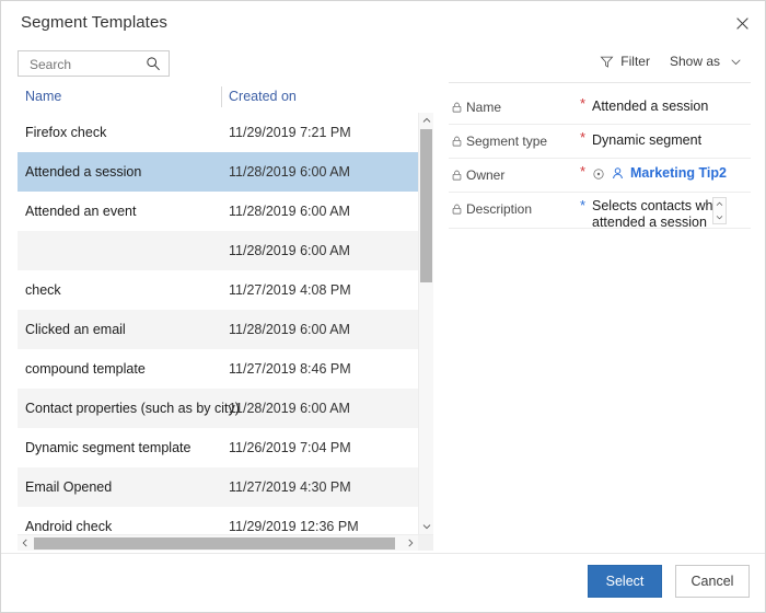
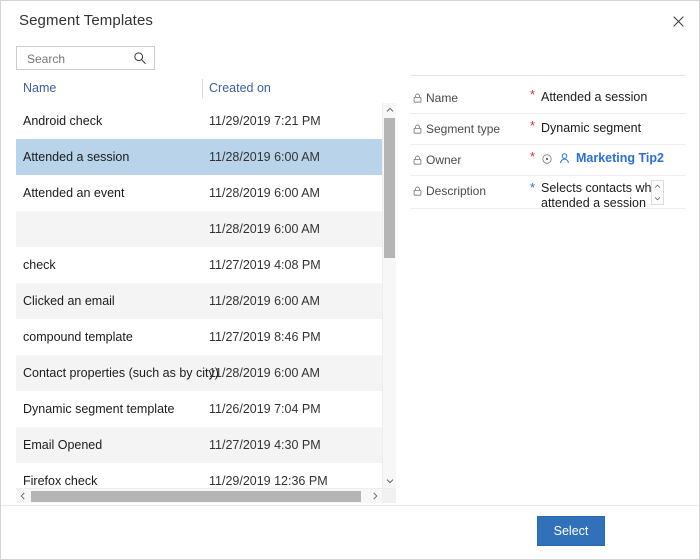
  Segment Templates
  Search
- Filter
- Show as
  Name
  Created on
- Firefox check
+ Android check
  11/29/2019 7:21 PM
  Attended a session
  11/28/2019 6:00 AM
  Attended an event
  11/28/2019 6:00 AM
  11/28/2019 6:00 AM
  check
  11/27/2019 4:08 PM
  Clicked an email
  11/28/2019 6:00 AM
  compound template
  11/27/2019 8:46 PM
  Contact properties (such as by city)
  11/28/2019 6:00 AM
  Dynamic segment template
  11/26/2019 7:04 PM
  Email Opened
  11/27/2019 4:30 PM
- Android check
+ Firefox check
  11/29/2019 12:36 PM
  Name
  *
  Attended a session
  Segment type
  *
  Dynamic segment
  Owner
  *
  Marketing Tip2
  Description
  *
  Selects contacts wh attended a session
  Select
- Cancel
